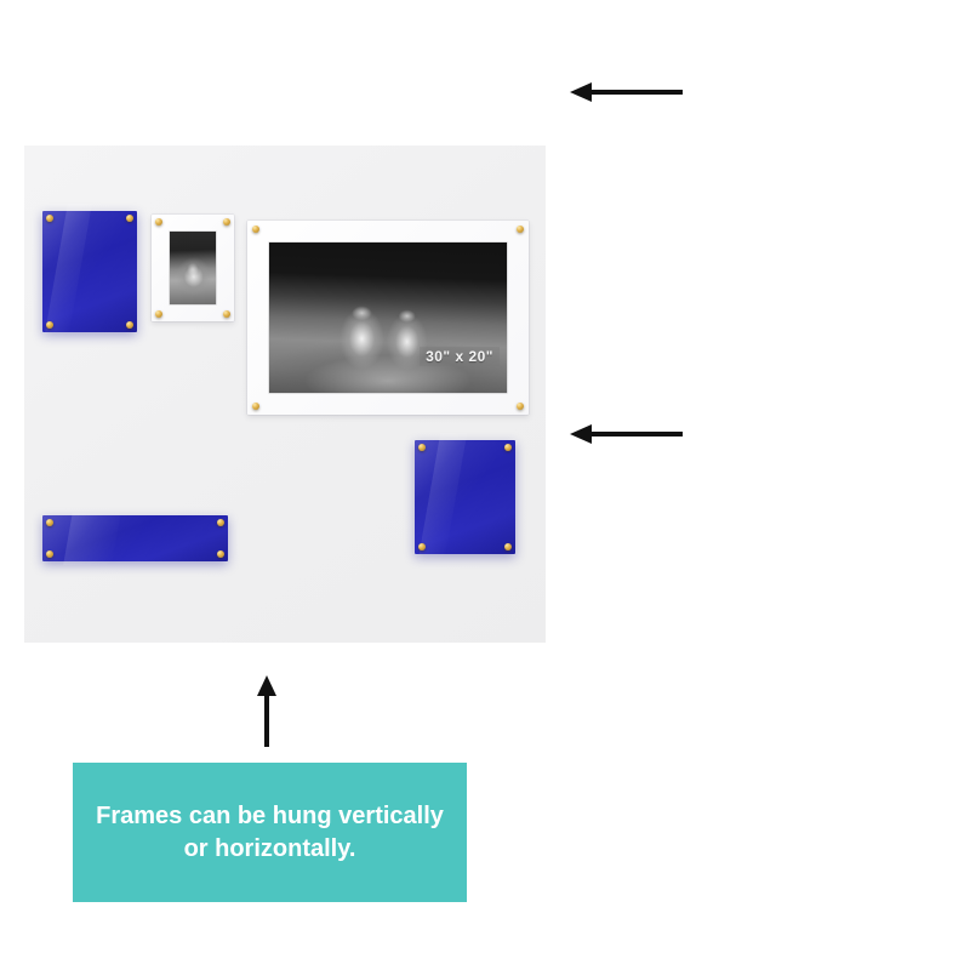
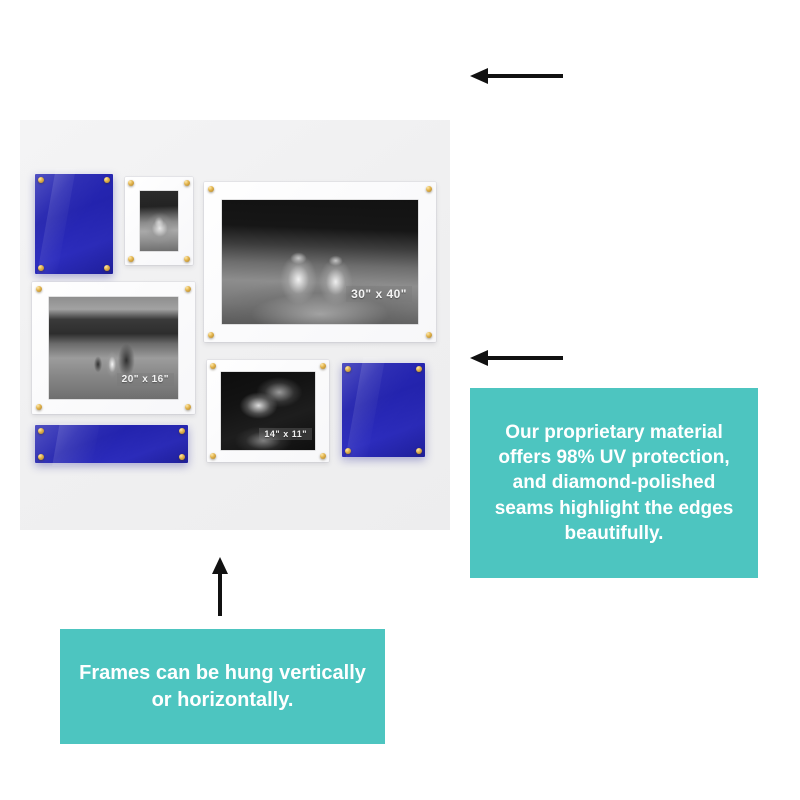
- 30" x 20"
+ 30" x 40"
+ 20" x 16"
+ 14" x 11"
+ Our proprietary material offers 98% UV protection, and diamond-polished seams highlight the edges beautifully.
  Frames can be hung vertically or horizontally.
